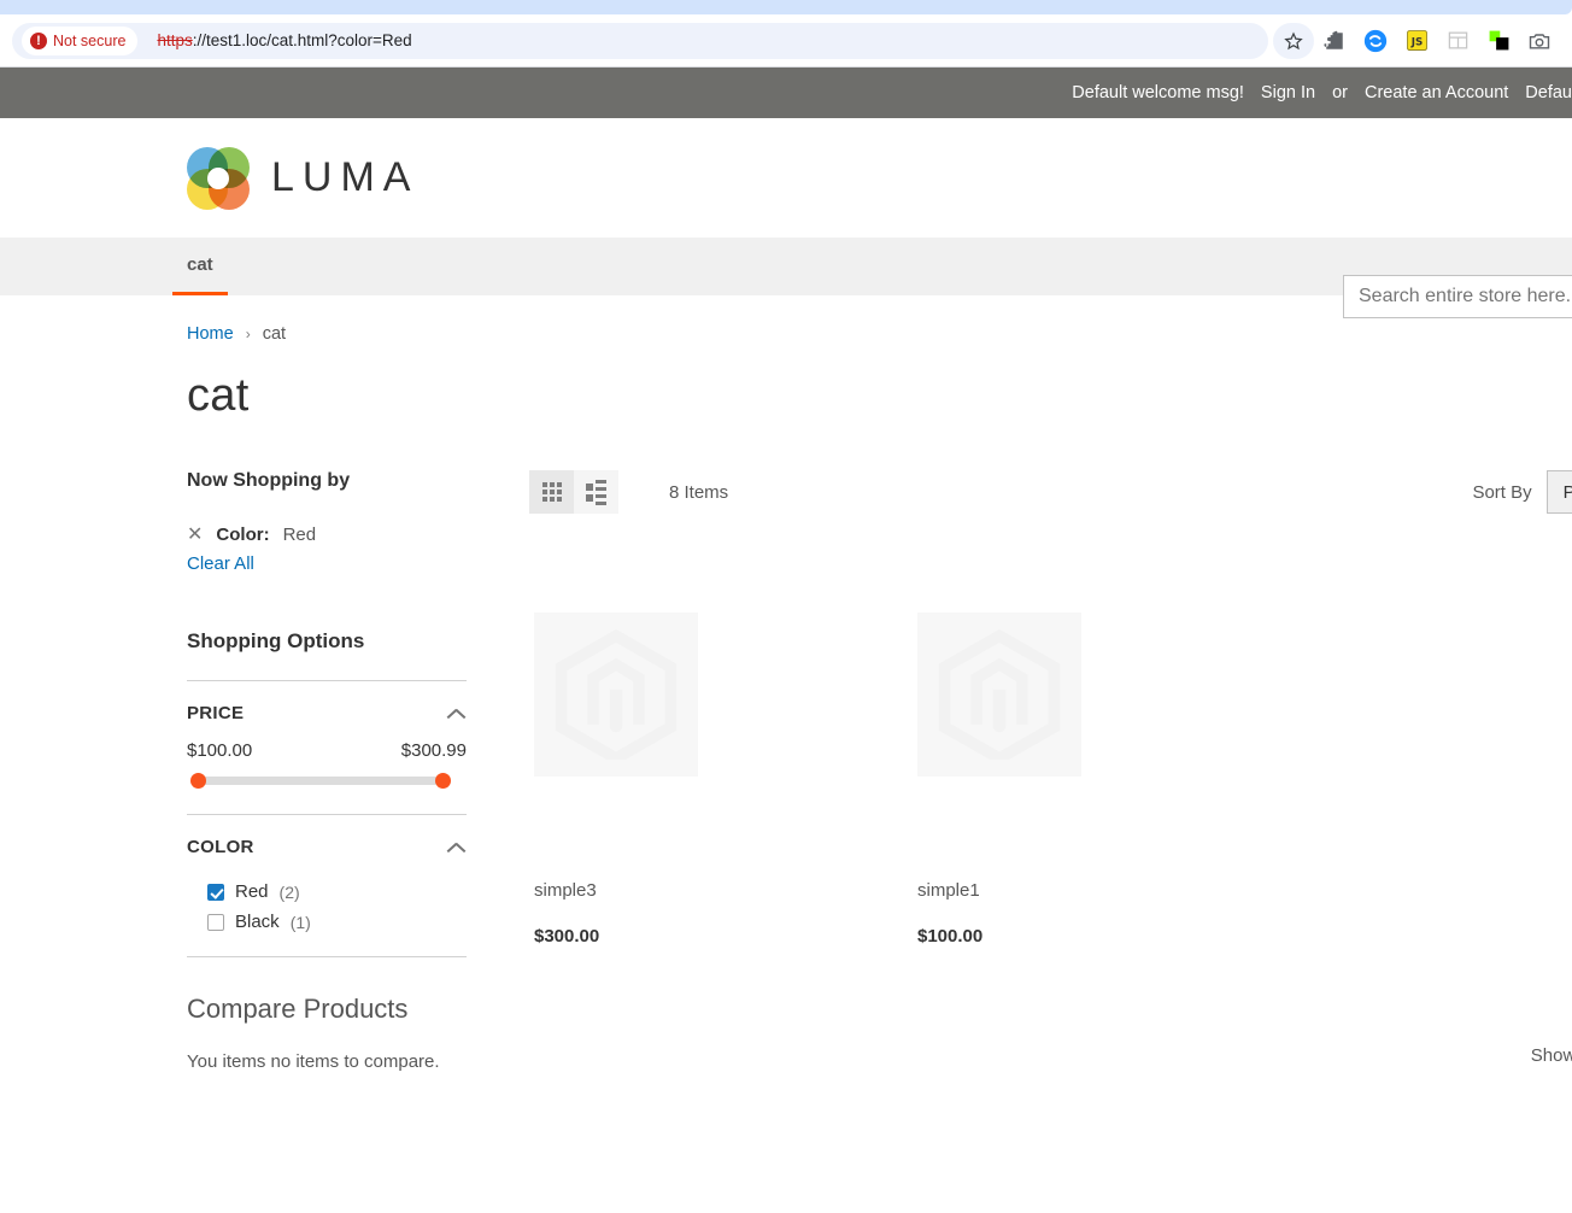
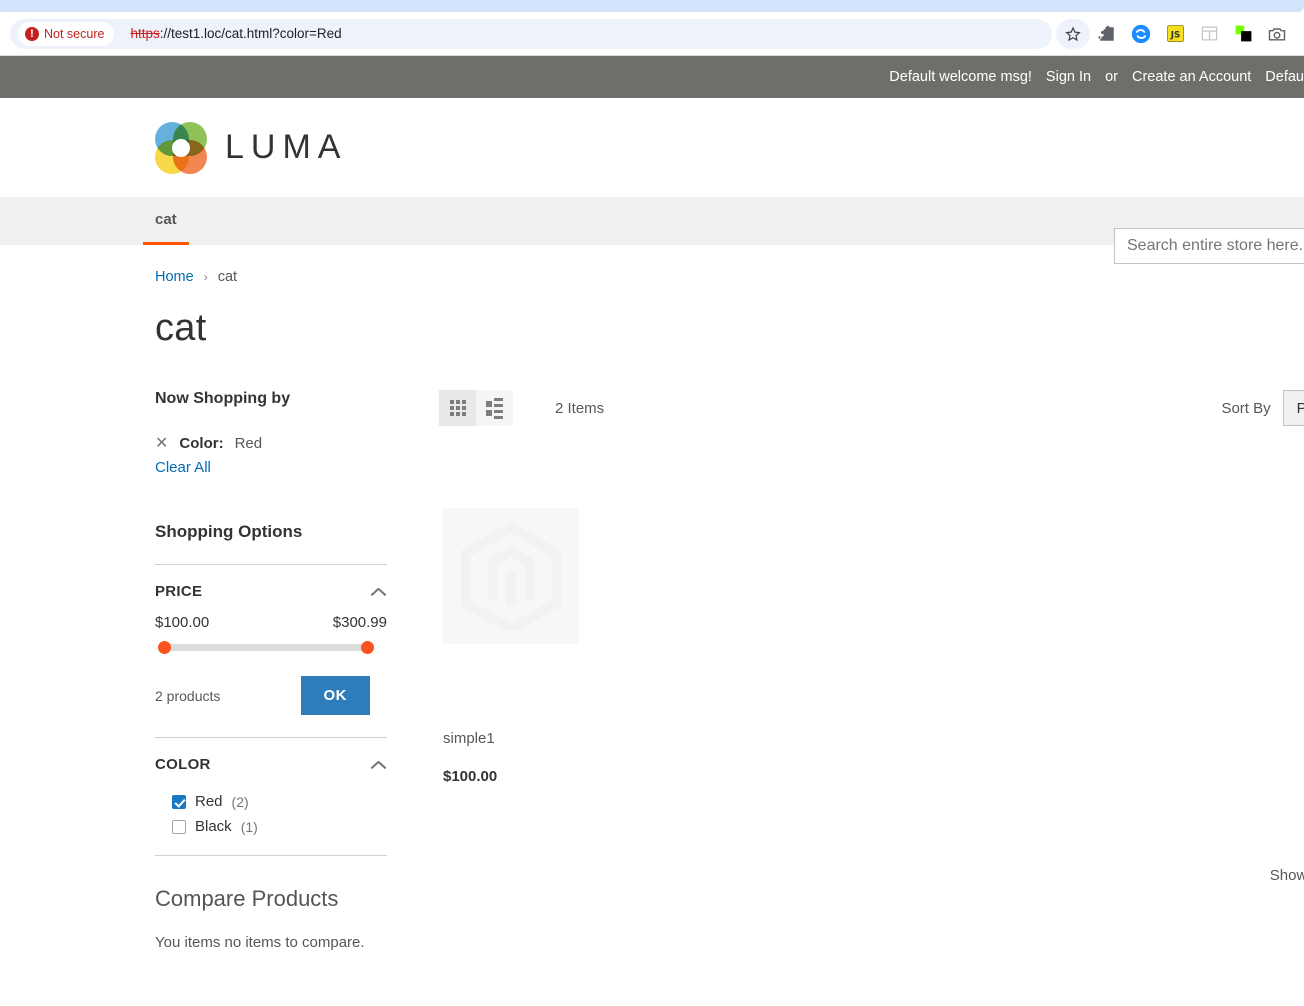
  !
  Not secure
  https://test1.loc/cat.html?color=Red
  JS
  Default welcome msg!
  Sign In
  or
  Create an Account
  Defau
  LUMA
  Search entire store here.
  cat
  Home
  ›
  cat
  cat
  Now Shopping by
  ✕
  Color:
  Red
  Clear All
  Shopping Options
  PRICE
  $100.00
  $300.99
+ 2 products
+ OK
  COLOR
  Red
  (2)
  Black
  (1)
  Compare Products
  You items no items to compare.
- 8 Items
+ 2 Items
  Sort By
- simple3
- $300.00
  simple1
  $100.00
  Show
